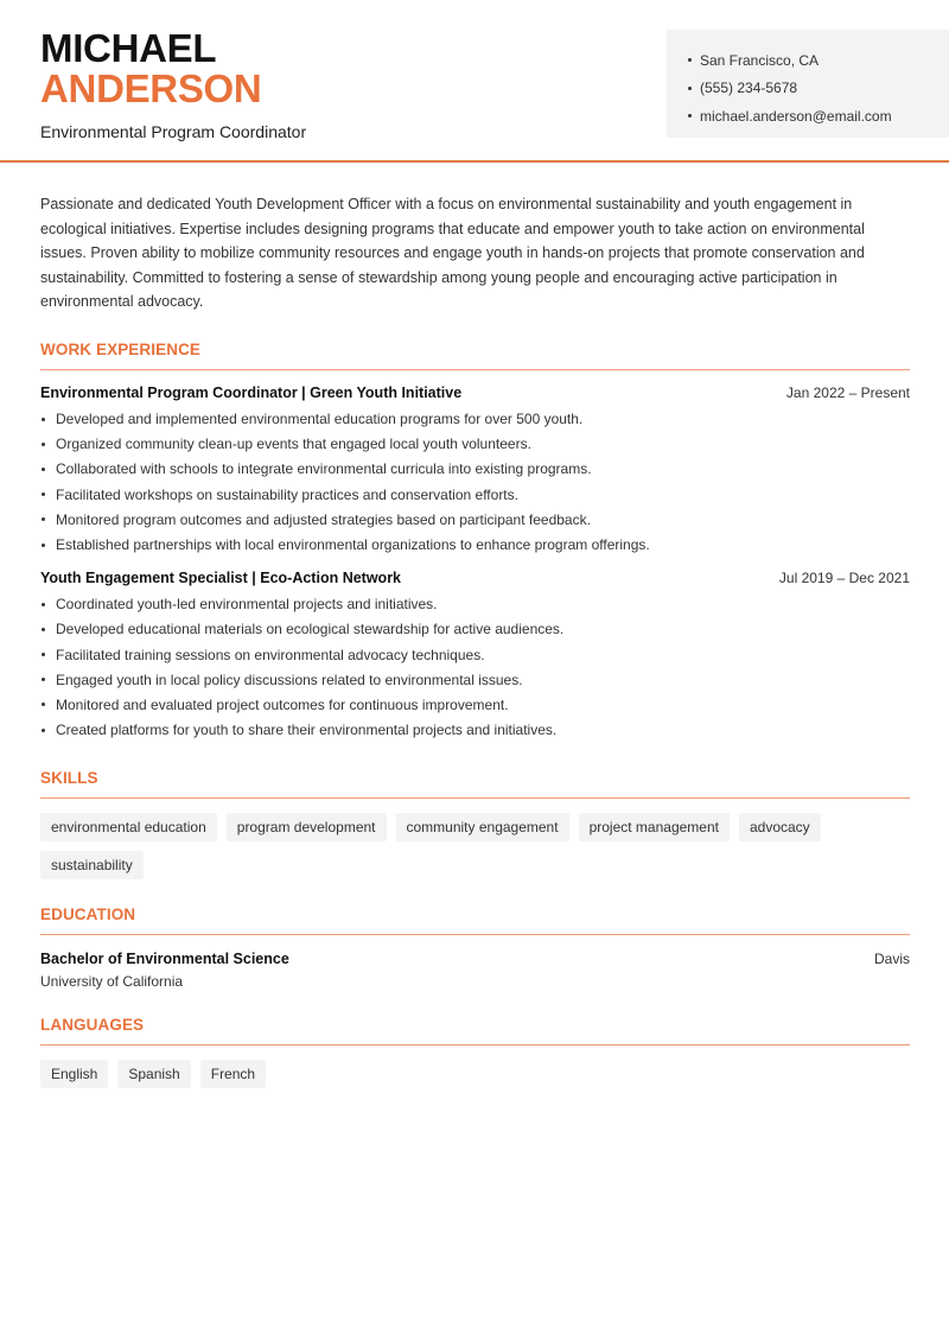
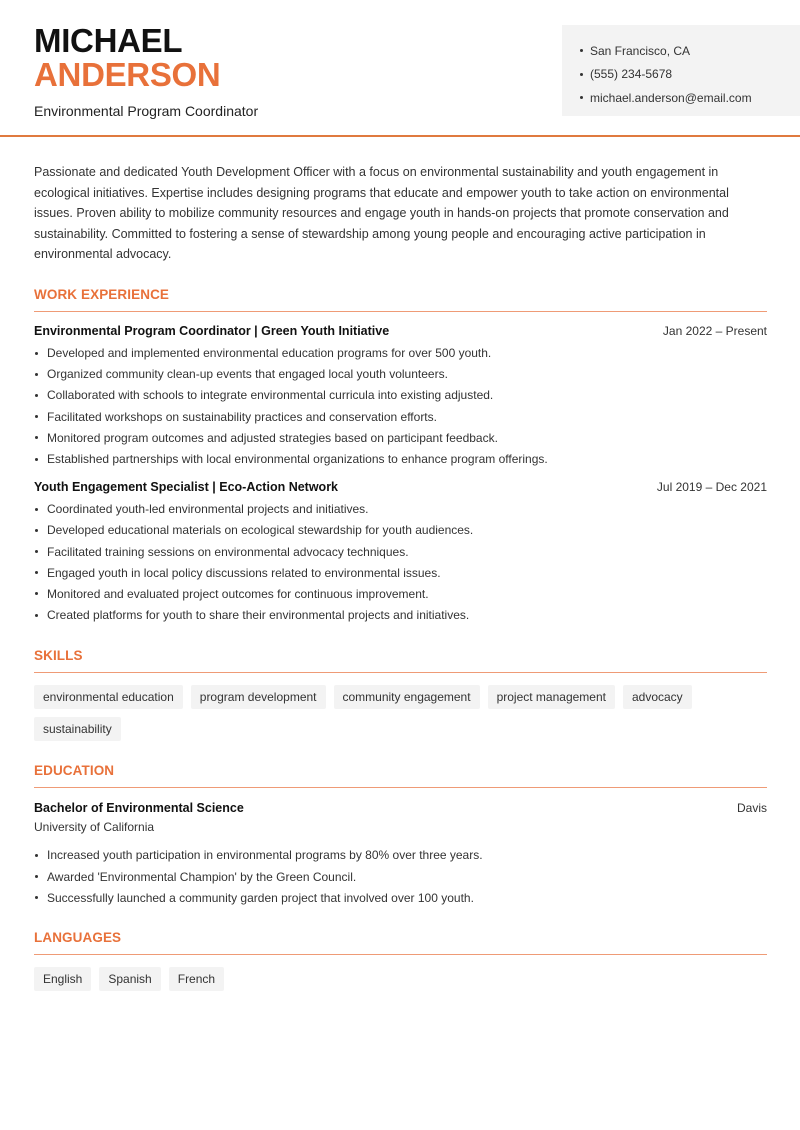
  MICHAEL
  ANDERSON
  Environmental Program Coordinator
  San Francisco, CA
  (555) 234-5678
  michael.anderson@email.com
  Passionate and dedicated Youth Development Officer with a focus on environmental sustainability and youth engagement in ecological initiatives. Expertise includes designing programs that educate and empower youth to take action on environmental issues. Proven ability to mobilize community resources and engage youth in hands-on projects that promote conservation and sustainability. Committed to fostering a sense of stewardship among young people and encouraging active participation in environmental advocacy.
  WORK EXPERIENCE
  Environmental Program Coordinator | Green Youth Initiative
  Jan 2022 – Present
  Developed and implemented environmental education programs for over 500 youth.
  Organized community clean-up events that engaged local youth volunteers.
- Collaborated with schools to integrate environmental curricula into existing programs.
+ Collaborated with schools to integrate environmental curricula into existing adjusted.
  Facilitated workshops on sustainability practices and conservation efforts.
  Monitored program outcomes and adjusted strategies based on participant feedback.
  Established partnerships with local environmental organizations to enhance program offerings.
  Youth Engagement Specialist | Eco-Action Network
  Jul 2019 – Dec 2021
  Coordinated youth-led environmental projects and initiatives.
- Developed educational materials on ecological stewardship for active audiences.
+ Developed educational materials on ecological stewardship for youth audiences.
  Facilitated training sessions on environmental advocacy techniques.
  Engaged youth in local policy discussions related to environmental issues.
  Monitored and evaluated project outcomes for continuous improvement.
  Created platforms for youth to share their environmental projects and initiatives.
  SKILLS
  environmental education
  program development
  community engagement
  project management
  advocacy
  sustainability
  EDUCATION
  Bachelor of Environmental Science
  Davis
  University of California
+ Increased youth participation in environmental programs by 80% over three years.
+ Awarded 'Environmental Champion' by the Green Council.
+ Successfully launched a community garden project that involved over 100 youth.
  LANGUAGES
  English
  Spanish
  French
